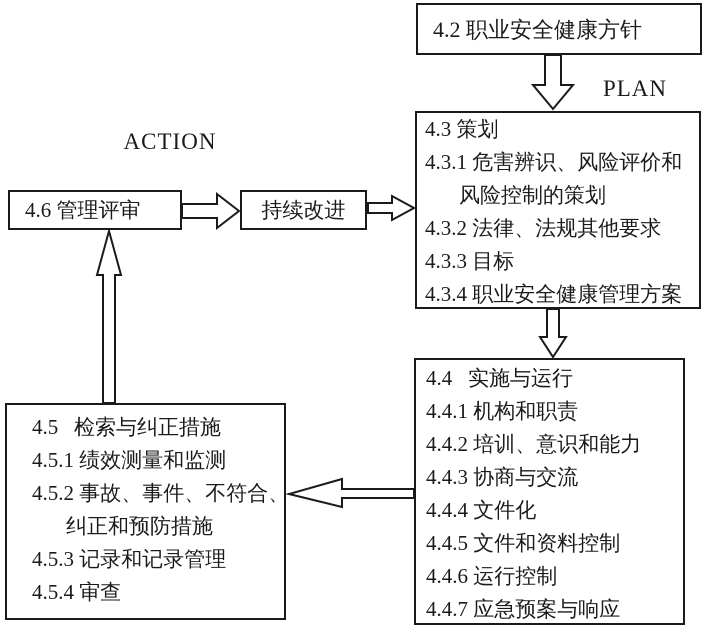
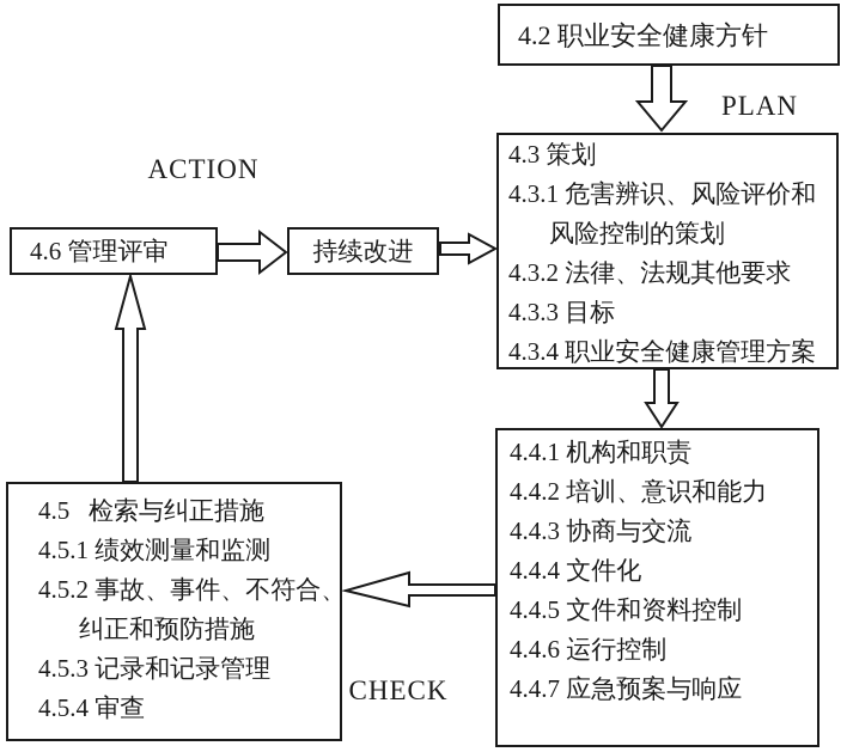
  PLAN
  ACTION
+ CHECK
  4.2 职业安全健康方针
  4.3 策划
  4.3.1 危害辨识、风险评价和
  风险控制的策划
  4.3.2 法律、法规其他要求
  4.3.3 目标
  4.3.4 职业安全健康管理方案
  4.6 管理评审
  持续改进
  4.5 检索与纠正措施
  4.5.1 绩效测量和监测
  4.5.2 事故、事件、不符合、
  纠正和预防措施
  4.5.3 记录和记录管理
  4.5.4 审查
- 4.4 实施与运行
  4.4.1 机构和职责
  4.4.2 培训、意识和能力
  4.4.3 协商与交流
  4.4.4 文件化
  4.4.5 文件和资料控制
  4.4.6 运行控制
  4.4.7 应急预案与响应
